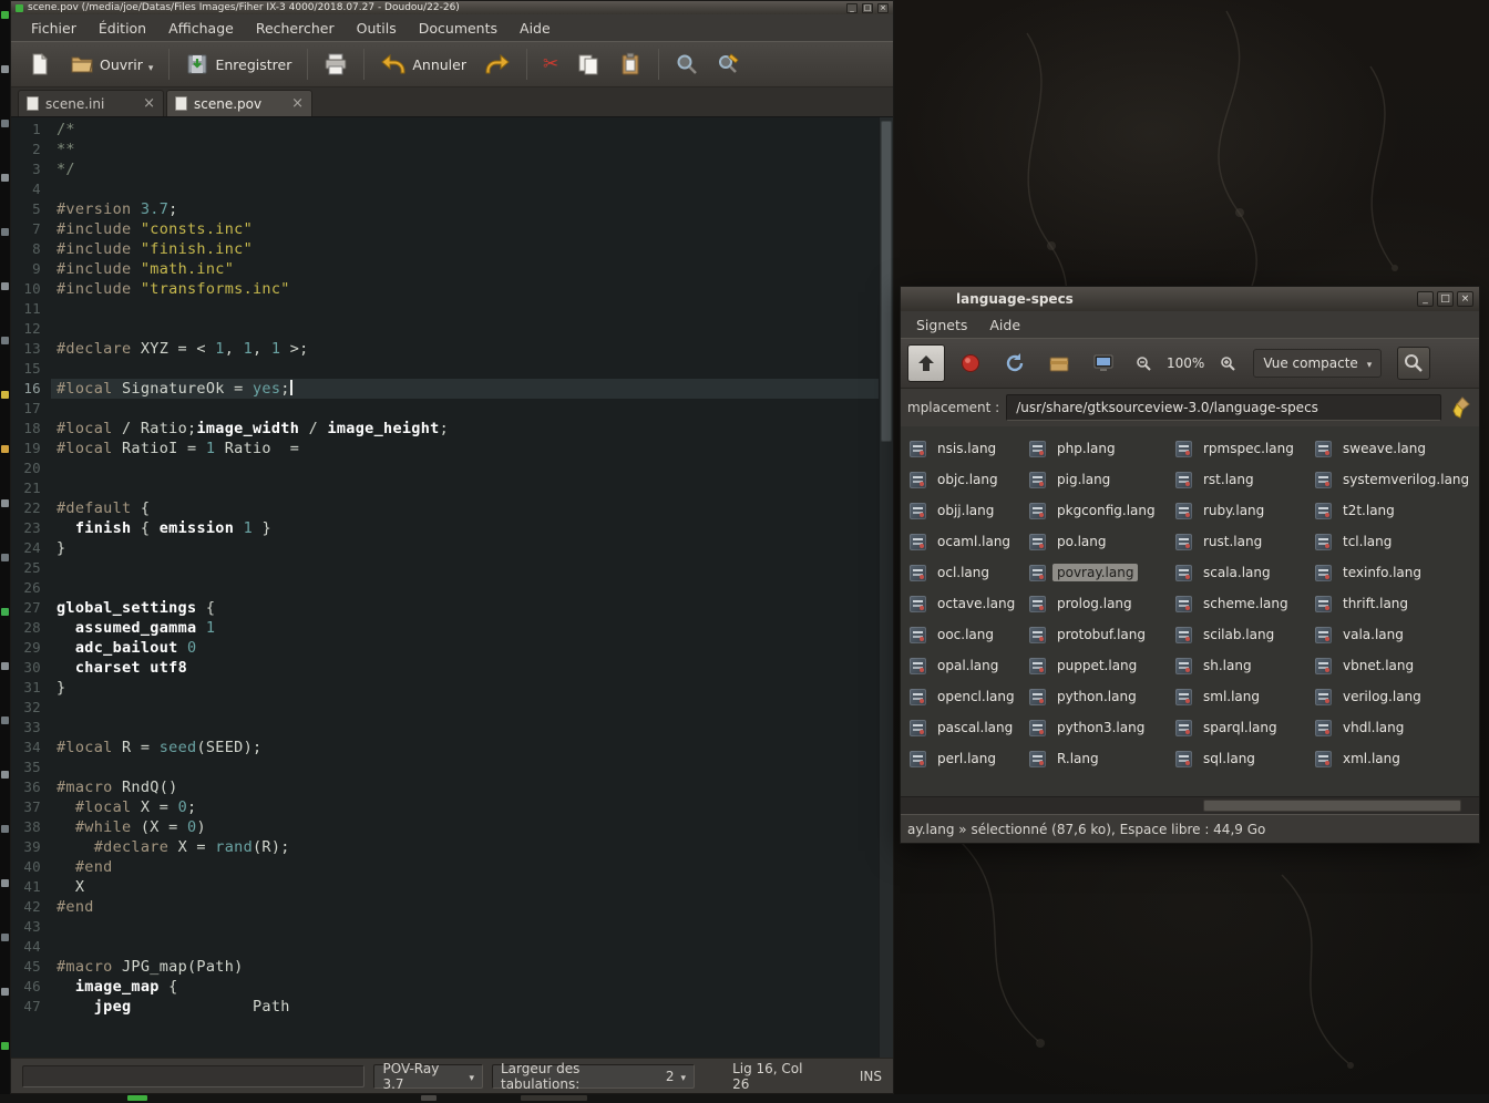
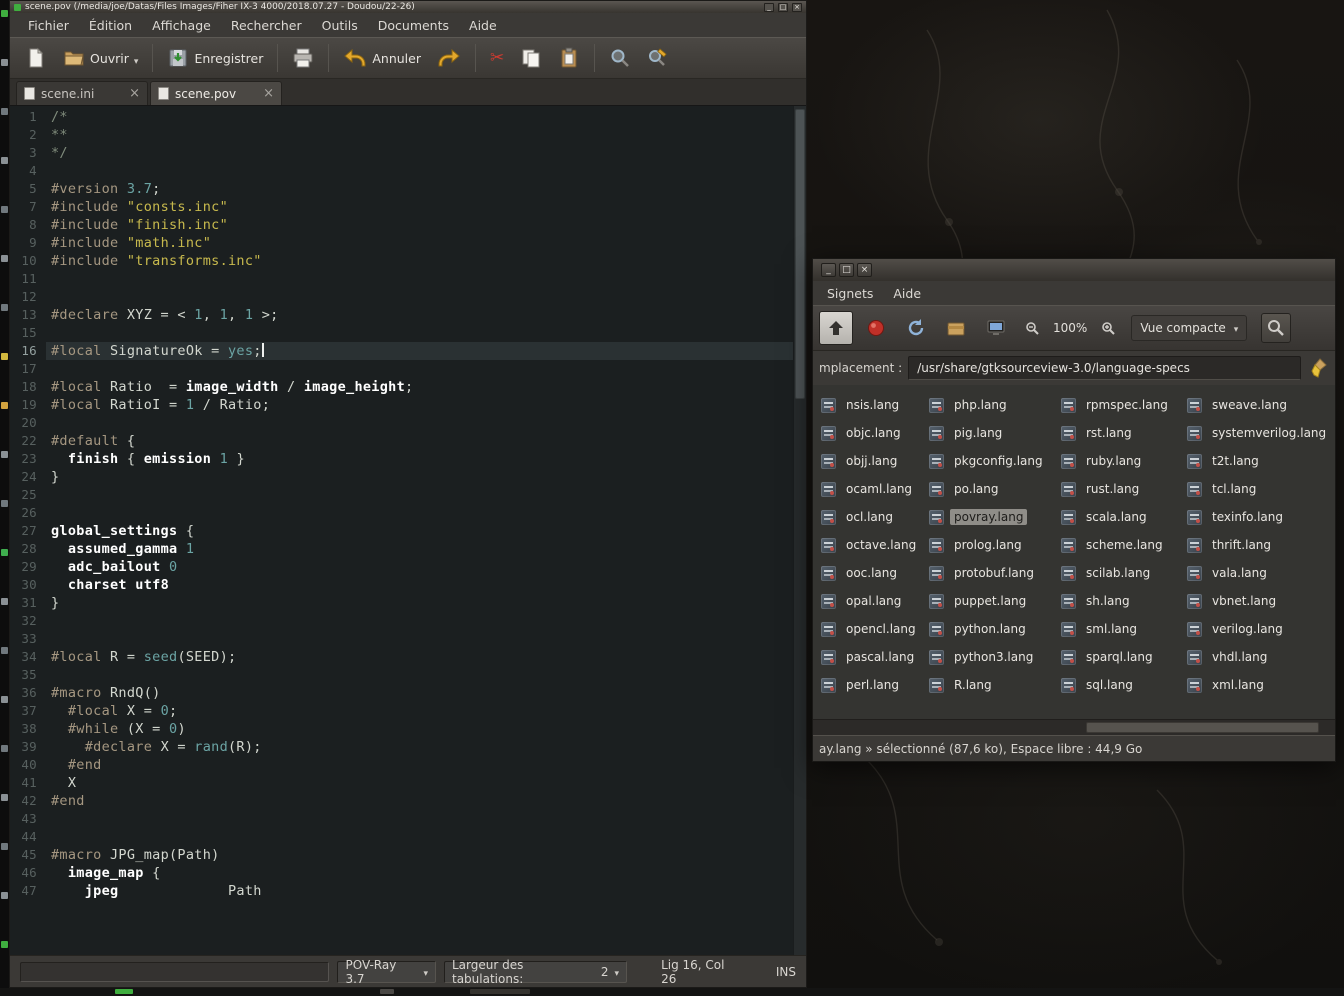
  scene.pov (/media/joe/Datas/Files Images/Fiher IX-3 4000/2018.07.27 - Doudou/22-26)
  Fichier
  Édition
  Affichage
  Rechercher
  Outils
  Documents
  Aide
  Ouvrir
  Enregistrer
  Annuler
  ✂
  scene.ini
  scene.pov
  1
  /*
  2
  **
  3
  */
  4
  5
  #version 3.7;
  7
  #include "consts.inc"
  8
  #include "finish.inc"
  9
  #include "math.inc"
  10
  #include "transforms.inc"
  11
  12
  13
  #declare XYZ = < 1, 1, 1 >;
  15
  16
  #local SignatureOk = yes;
  17
  18
- #local / Ratio;image_width / image_height;
+ #local Ratio = image_width / image_height;
  19
- #local RatioI = 1 Ratio =
+ #local RatioI = 1 / Ratio;
  20
- 21
  22
  #default {
  23
  finish { emission 1 }
  24
  }
  25
  26
  27
  global_settings {
  28
  assumed_gamma 1
  29
  adc_bailout 0
  30
  charset utf8
  31
  }
  32
  33
  34
  #local R = seed(SEED);
  35
  36
  #macro RndQ()
  37
  #local X = 0;
  38
  #while (X = 0)
  39
  #declare X = rand(R);
  40
  #end
  41
  X
  42
  #end
  43
  44
  45
  #macro JPG_map(Path)
  46
  image_map {
  47
  jpeg Path
  POV-Ray 3.7
  Largeur des tabulations:
  2
  Lig 16, Col 26
  INS
- language-specs
  Signets
  Aide
  100%
  Vue compacte
  mplacement :
  /usr/share/gtksourceview-3.0/language-specs
  nsis.lang
  objc.lang
  objj.lang
  ocaml.lang
  ocl.lang
  octave.lang
  ooc.lang
  opal.lang
  opencl.lang
  pascal.lang
  perl.lang
  php.lang
  pig.lang
  pkgconfig.lang
  po.lang
  povray.lang
  prolog.lang
  protobuf.lang
  puppet.lang
  python.lang
  python3.lang
  R.lang
  rpmspec.lang
  rst.lang
  ruby.lang
  rust.lang
  scala.lang
  scheme.lang
  scilab.lang
  sh.lang
  sml.lang
  sparql.lang
  sql.lang
  sweave.lang
  systemverilog.lang
  t2t.lang
  tcl.lang
  texinfo.lang
  thrift.lang
  vala.lang
  vbnet.lang
  verilog.lang
  vhdl.lang
  xml.lang
  ay.lang » sélectionné (87,6 ko), Espace libre : 44,9 Go
